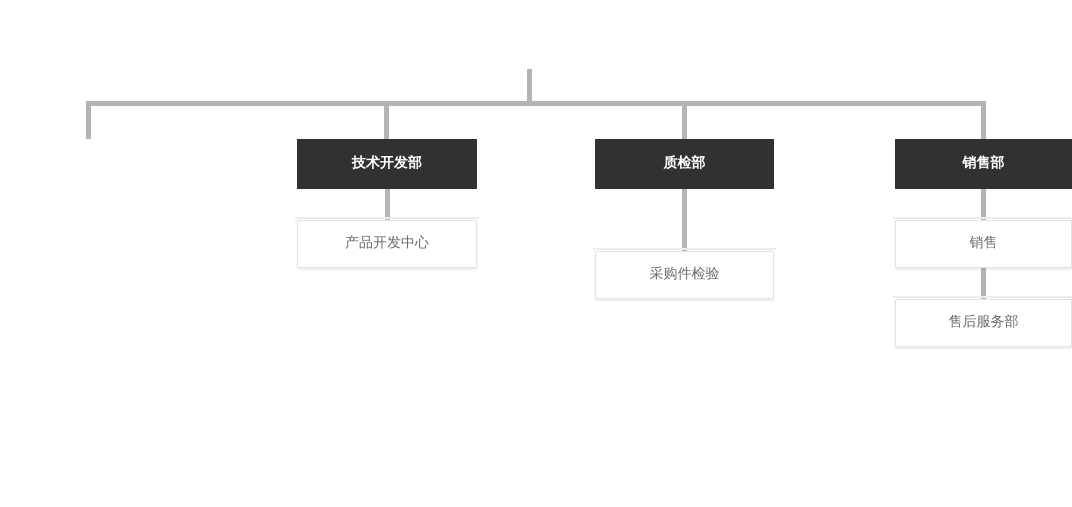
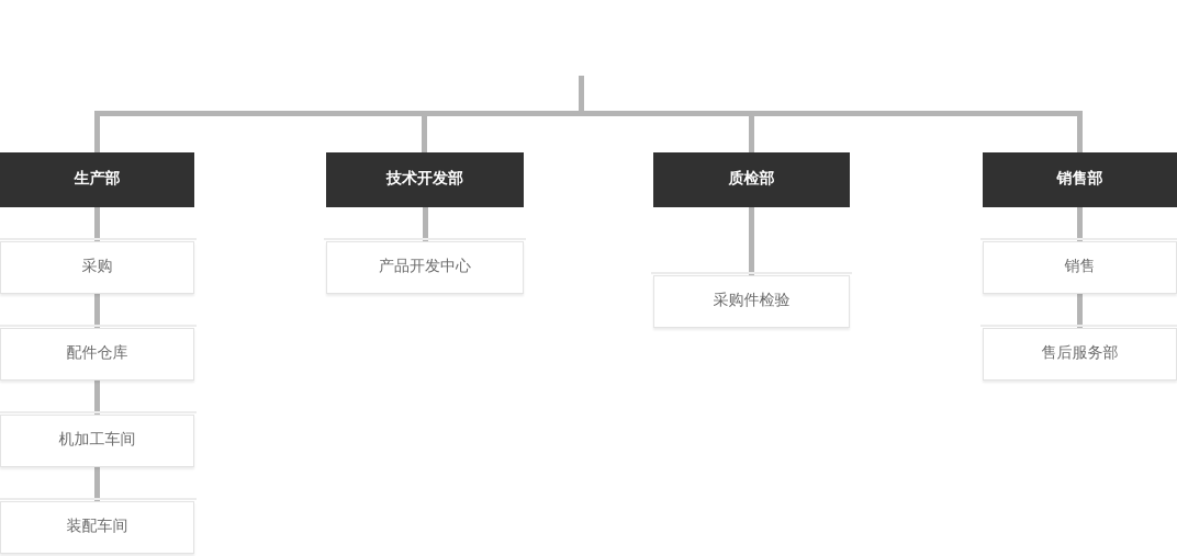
+ 生产部
+ 采购
+ 配件仓库
+ 机加工车间
+ 装配车间
  技术开发部
  产品开发中心
  质检部
  采购件检验
  销售部
  销售
  售后服务部
